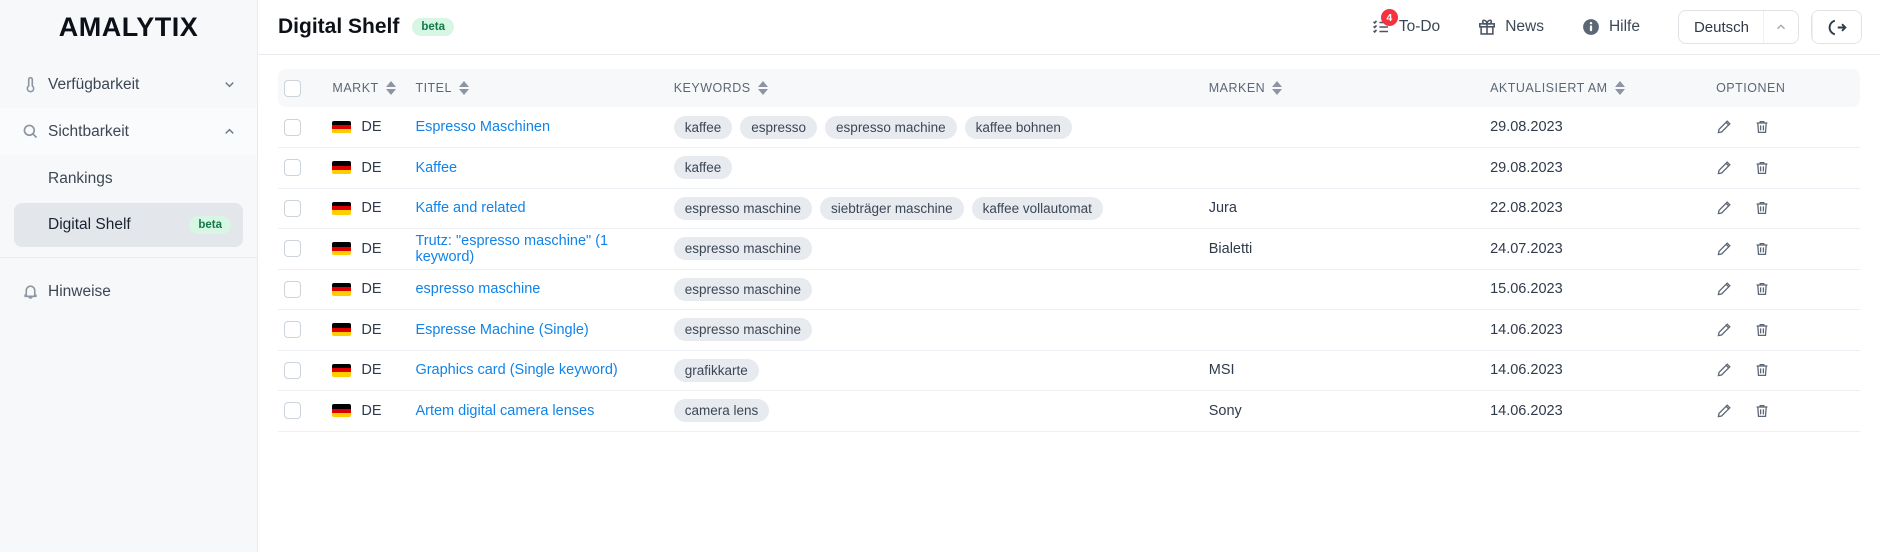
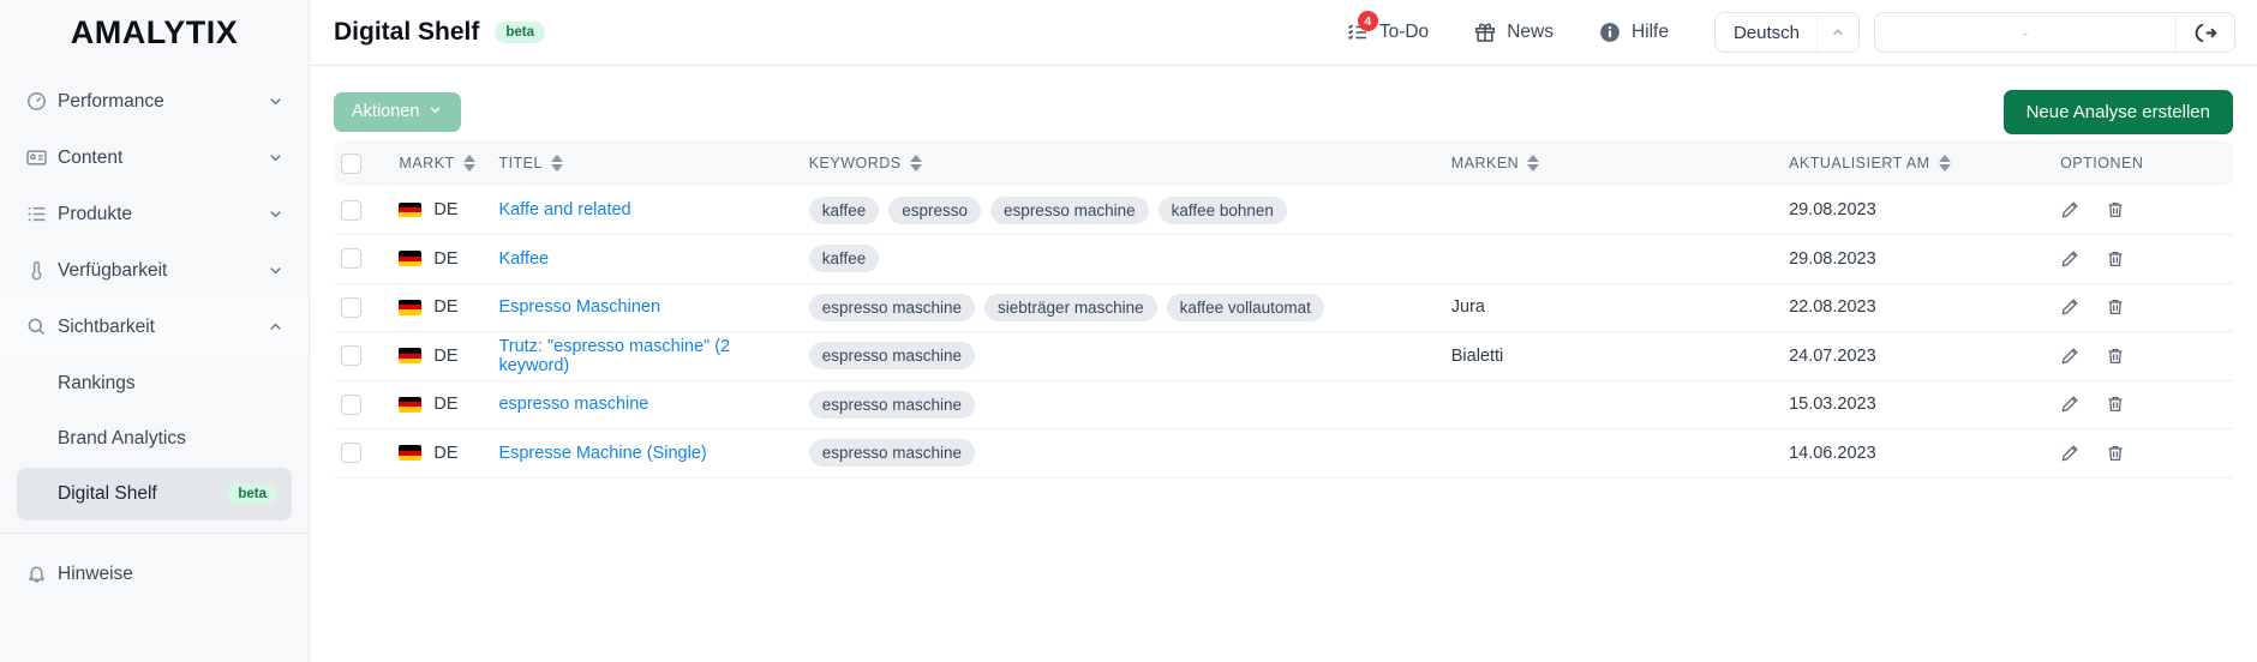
  AMALYTIX
+ Performance
+ Content
+ Produkte
  Verfügbarkeit
  Sichtbarkeit
  Rankings
+ Brand Analytics
  Digital Shelf
  beta
  Hinweise
  Digital Shelf
  beta
  4
  To-Do
  News
  Hilfe
  Deutsch
+ -
+ Aktionen
+ Neue Analyse erstellen
  	MARKT	TITEL	KEYWORDS	MARKEN	AKTUALISIERT AM	OPTIONEN
- 	DE	Espresso Maschinen	kaffee espresso espresso machine kaffee bohnen		29.08.2023
+ 	DE	Kaffe and related	kaffee espresso espresso machine kaffee bohnen		29.08.2023
  	DE	Kaffee	kaffee		29.08.2023
- 	DE	Kaffe and related	espresso maschine siebträger maschine kaffee vollautomat	Jura	22.08.2023
+ 	DE	Espresso Maschinen	espresso maschine siebträger maschine kaffee vollautomat	Jura	22.08.2023
- 	DE	Trutz: "espresso maschine" (1 keyword)	espresso maschine	Bialetti	24.07.2023
+ 	DE	Trutz: "espresso maschine" (2 keyword)	espresso maschine	Bialetti	24.07.2023
- 	DE	espresso maschine	espresso maschine		15.06.2023
+ 	DE	espresso maschine	espresso maschine		15.03.2023
  	DE	Espresse Machine (Single)	espresso maschine		14.06.2023
- 	DE	Graphics card (Single keyword)	grafikkarte	MSI	14.06.2023
- 	DE	Artem digital camera lenses	camera lens	Sony	14.06.2023
